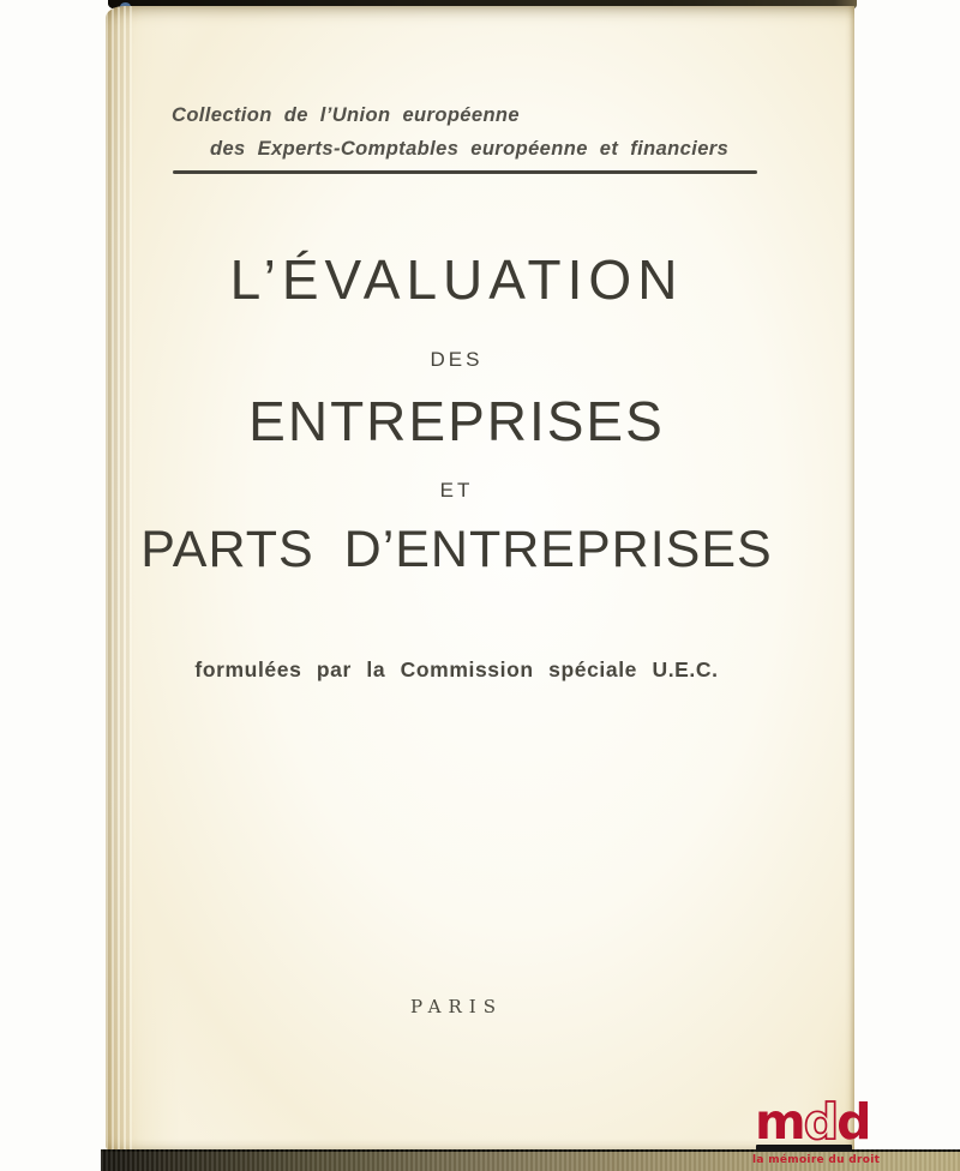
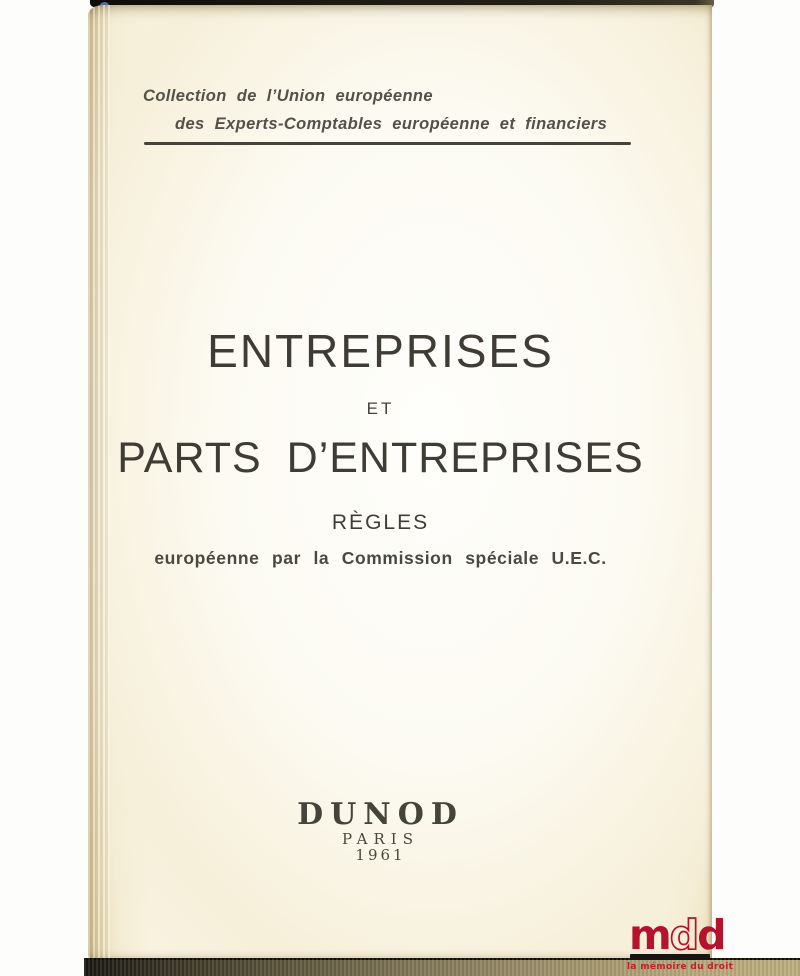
  Collection de l’Union européenne
  des Experts-Comptables européenne et financiers
- L’ÉVALUATION
- DES
  ENTREPRISES
  ET
  PARTS D’ENTREPRISES
+ RÈGLES
- formulées par la Commission spéciale U.E.C.
+ européenne par la Commission spéciale U.E.C.
+ DUNOD
  PARIS
+ 1961
  mdd
  la mémoire du droit
